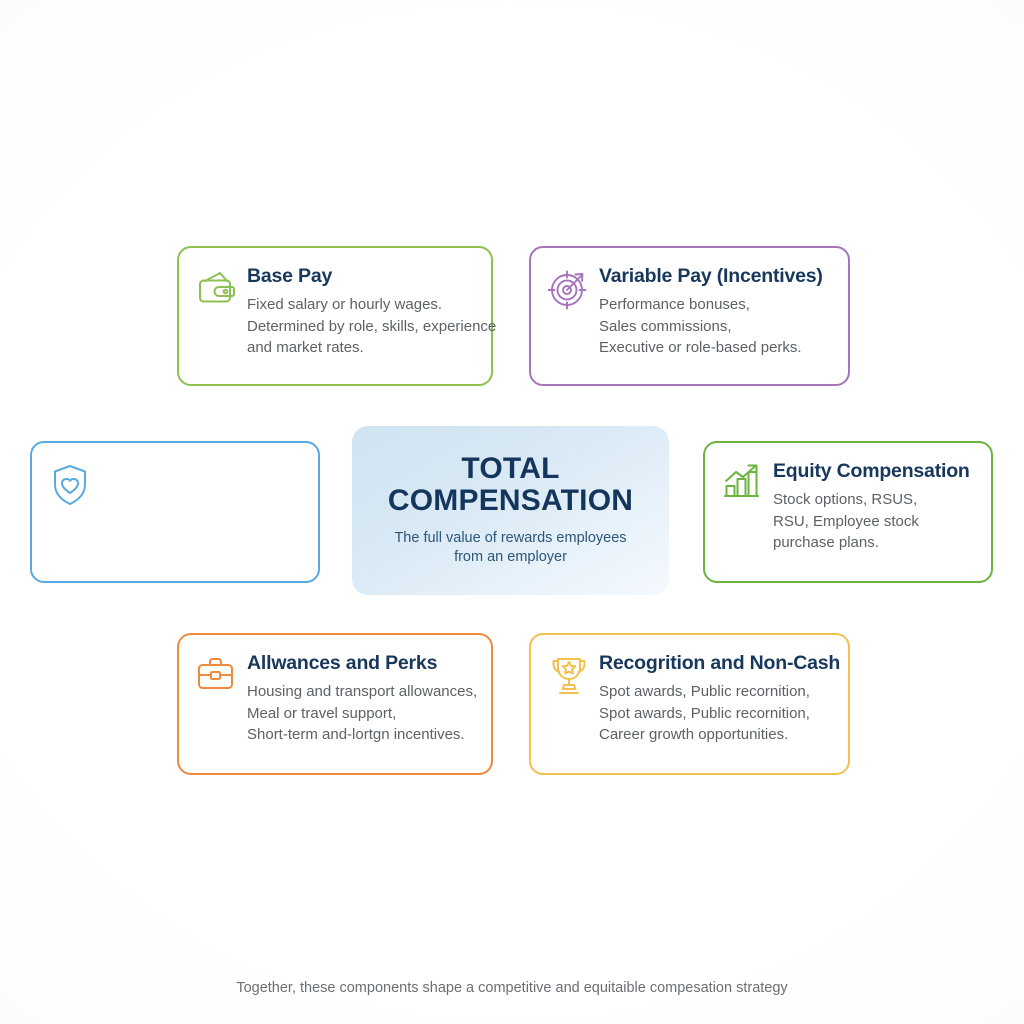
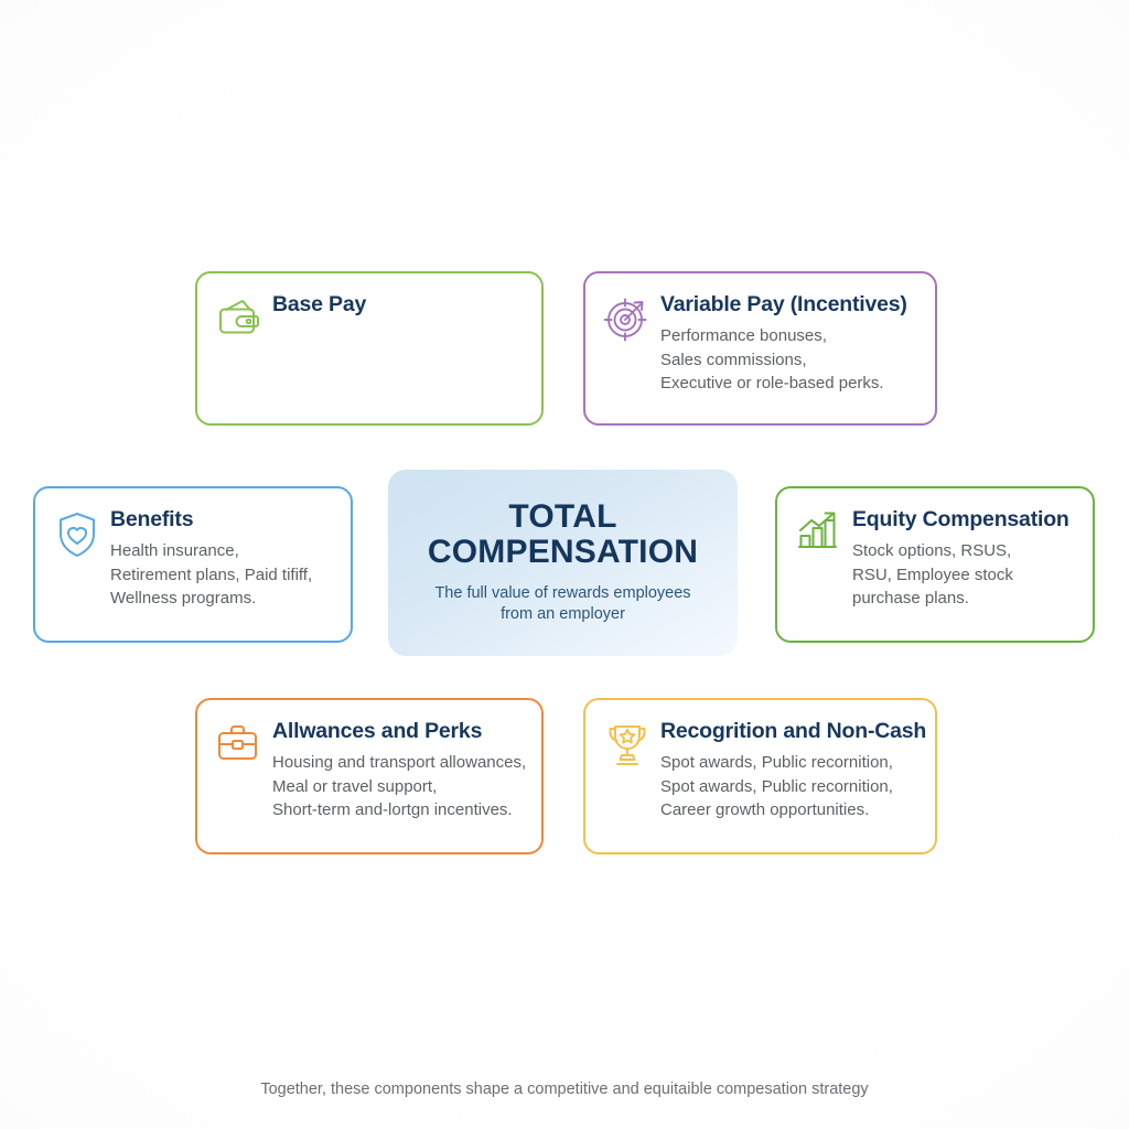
  Base Pay
- Fixed salary or hourly wages.
- Determined by role, skills, experience
- and market rates.
  Variable Pay (Incentives)
  Performance bonuses,
  Sales commissions,
  Executive or role-based perks.
+ Benefits
+ Health insurance,
+ Retirement plans, Paid tififf,
+ Wellness programs.
  TOTAL
  COMPENSATION
  The full value of rewards employees
  from an employer
  Equity Compensation
  Stock options, RSUS,
  RSU, Employee stock
  purchase plans.
  Allwances and Perks
  Housing and transport allowances,
  Meal or travel support,
  Short-term and-lortgn incentives.
  Recogrition and Non-Cash
  Spot awards, Public recornition,
  Spot awards, Public recornition,
  Career growth opportunities.
  Together, these components shape a competitive and equitaible compesation strategy
